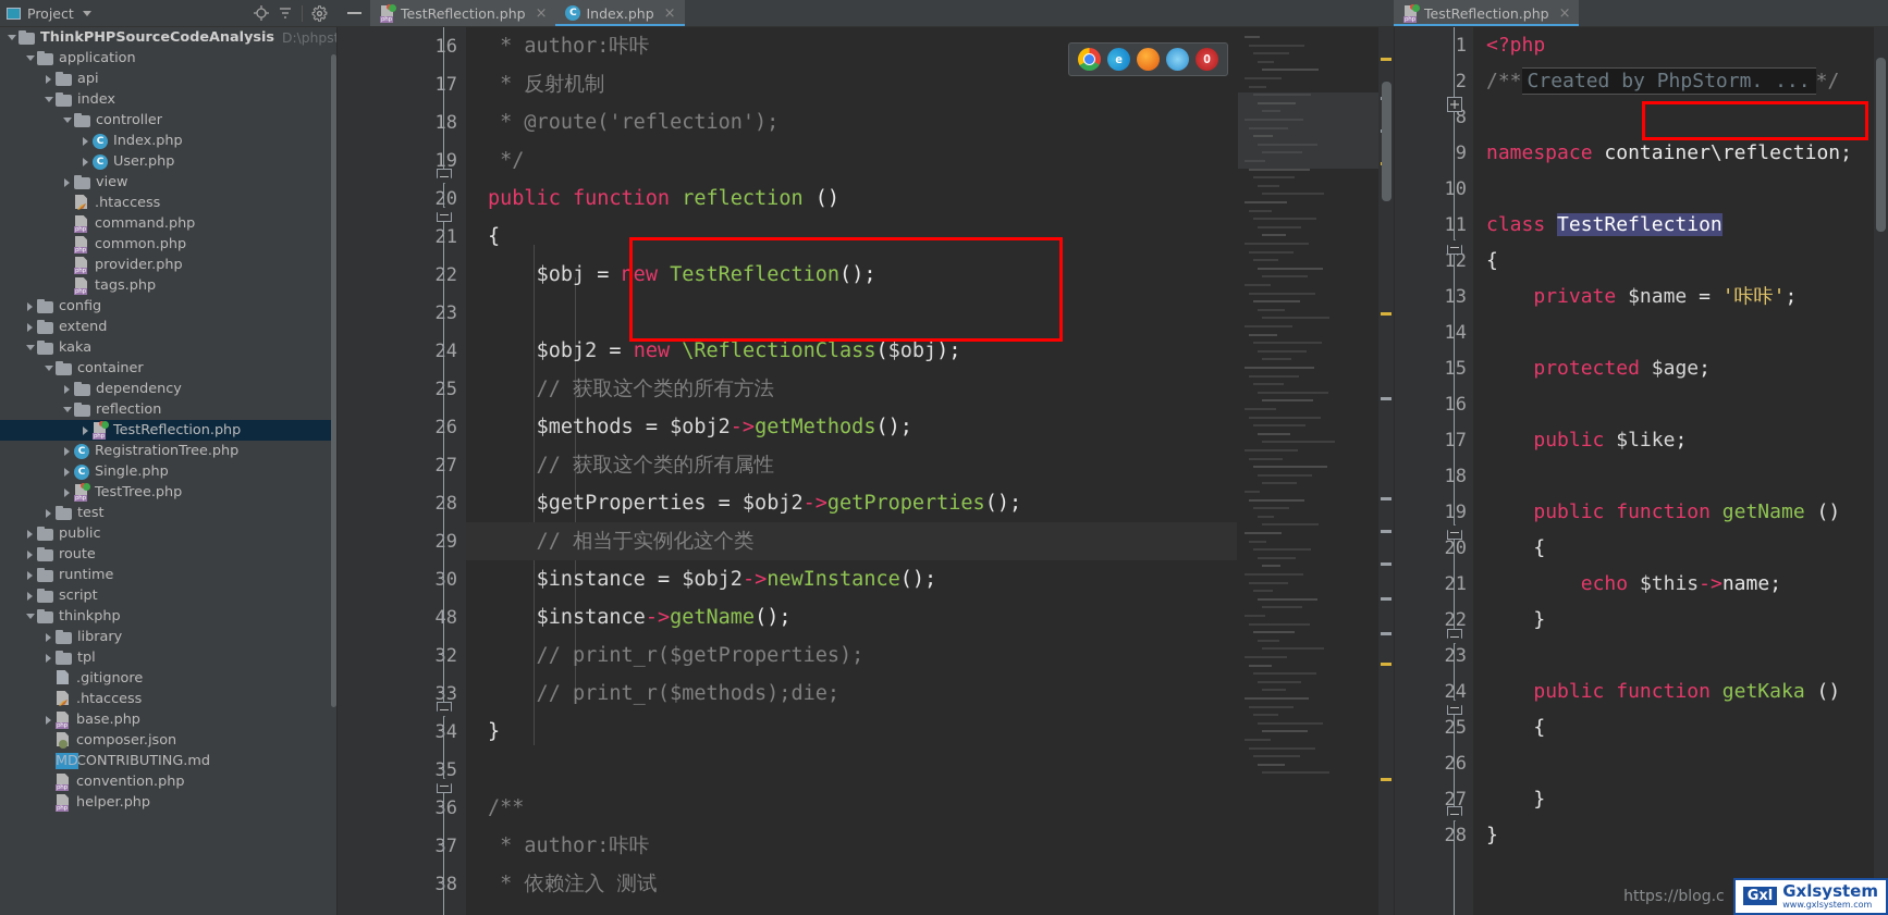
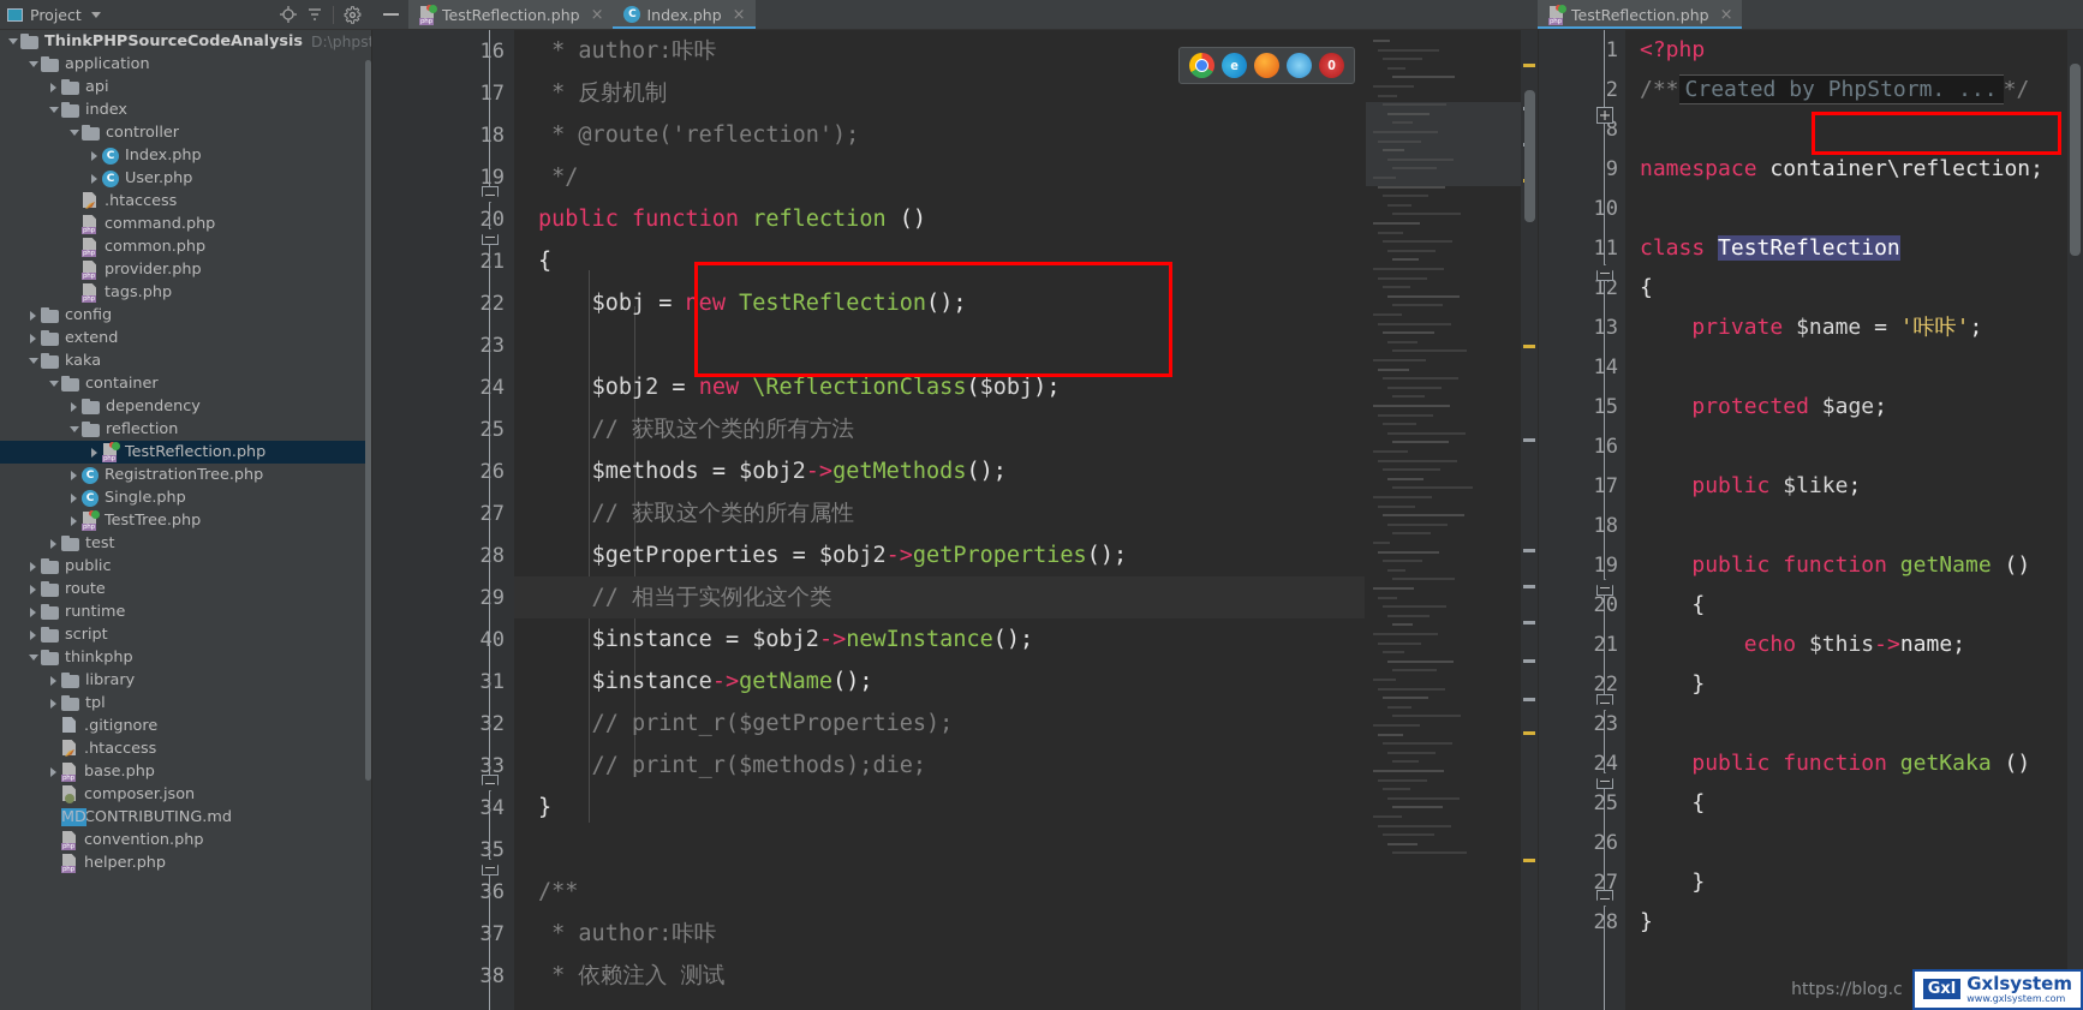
  Project
  TestReflection.php
  ×
  C
  Index.php
  ×
  TestReflection.php
  ×
  ThinkPHPSourceCodeAnalysis
  application
  api
  index
  controller
  C
  Index.php
  C
  User.php
- view
  .htaccess
  command.php
  common.php
  provider.php
  tags.php
  config
  extend
  kaka
  container
  dependency
  reflection
  TestReflection.php
  C
  RegistrationTree.php
  C
  Single.php
  TestTree.php
  test
  public
  route
  runtime
  script
  thinkphp
  library
  tpl
  .gitignore
  .htaccess
  base.php
  composer.json
  CONTRIBUTING.md
  convention.php
  helper.php
  16
  17
  18
  19
  20
  21
  22
  23
  24
  25
  26
  27
  28
  29
- 30
+ 40
- 48
+ 31
  32
  33
  34
  35
  36
  37
  38
  * author:咔咔
  * 反射机制
  * @route('reflection');
  */
  public function reflection ()
  {
  $obj = new TestReflection();
  $obj2 = new \ReflectionClass($obj);
  // 获取这个类的所有方法
  $methods = $obj2->getMethods();
  // 获取这个类的所有属性
  $getProperties = $obj2->getProperties();
  // 相当于实例化这个类
  $instance = $obj2->newInstance();
  $instance->getName();
  // print_r($getProperties);
  // print_r($methods);die;
  }
  /**
  * author:咔咔
  * 依赖注入 测试
  e
  O
  1
  2
  8
  9
  10
  11
  12
  13
  14
  15
  16
  17
  18
  19
  20
  21
  22
  23
  24
  25
  26
  27
  28
  <?php
  /** Created by PhpStorm. ... */
  namespace container\reflection;
  class TestReflection
  {
  private $name = '咔咔';
  protected $age;
  public $like;
  public function getName ()
  {
  echo $this->name;
  }
  public function getKaka ()
  {
  }
  }
  https://blog.c
  Gxl
  Gxlsystem
  www.gxlsystem.com
